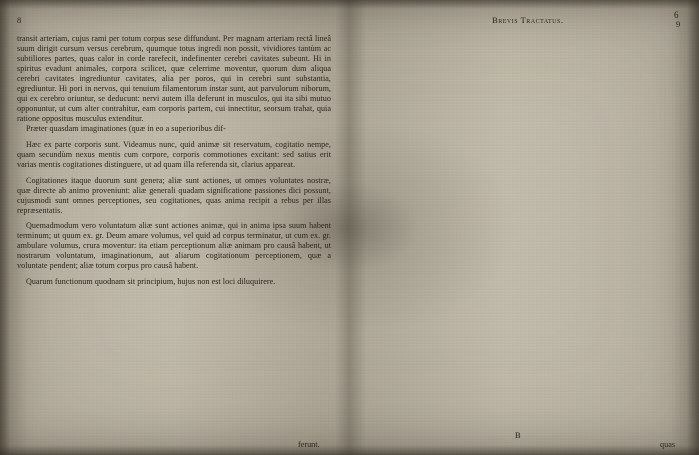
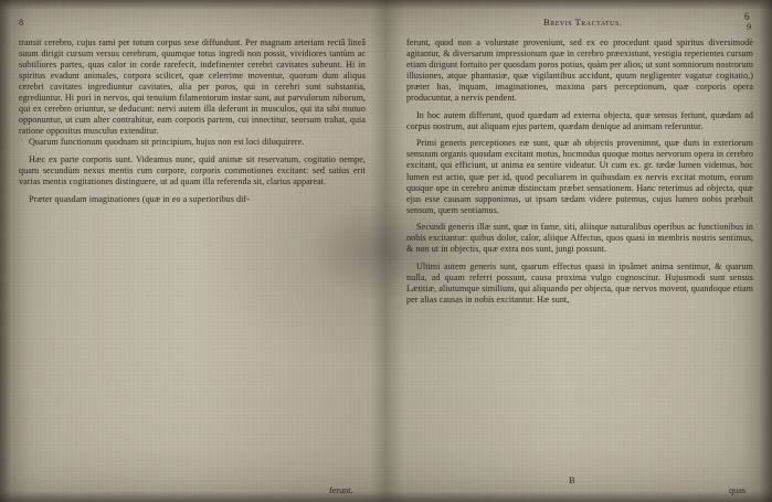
  8
  Brevis Tractatus.
  6
  9
- transit arteriam, cujus rami per totum corpus sese diffundunt. Per magnam arteriam rectâ lineâ suum dirigit cursum versus cerebrum, quumque totus ingredi non possit, vividiores tantùm ac subtiliores partes, quas calor in corde rarefecit, indefinenter cerebri cavitates subeunt. Hi in spiritus evadunt animales, corpora scilicet, quæ celerrime moventur, quorum dum aliqua cerebri cavitates ingrediuntur cavitates, alia per poros, qui in cerebri sunt substantia, egrediuntur. Hi pori in nervos, qui tenuium filamentorum instar sunt, aut parvulorum niborum, qui ex cerebro oriuntur, se deducunt: nervi autem illa deferunt in musculos, qui ita sibi mutuo opponuntur, ut cum alter contrahitur, eam corporis partem, cui innectitur, seorsum trahat, quia ratione oppositus musculus extenditur.
+ transit cerebro, cujus rami per totum corpus sese diffundunt. Per magnam arteriam rectâ lineâ suum dirigit cursum versus cerebrum, quumque totus ingredi non possit, vividiores tantùm ac subtiliores partes, quas calor in corde rarefecit, indefinenter cerebri cavitates subeunt. Hi in spiritus evadunt animales, corpora scilicet, quæ celerrime moventur, quorum dum aliqua cerebri cavitates ingrediuntur cavitates, alia per poros, qui in cerebri sunt substantia, egrediuntur. Hi pori in nervos, qui tenuium filamentorum instar sunt, aut parvulorum niborum, qui ex cerebro oriuntur, se deducunt: nervi autem illa deferunt in musculos, qui ita sibi mutuo opponuntur, ut cum alter contrahitur, eam corporis partem, cui innectitur, seorsum trahat, quia ratione oppositus musculus extenditur.
- Præter quasdam imaginationes (quæ in eo a superioribus dif-
+ Quarum functionum quodnam sit principium, hujus non est loci diluquirere.
  Hæc ex parte corporis sunt. Videamus nunc, quid animæ sit reservatum, cogitatio nempe, quam secundùm nexus mentis cum corpore, corporis commotiones excitant: sed satius erit varias mentis cogitationes distinguere, ut ad quam illa referenda sit, clarius appareat.
- Cogitationes itaque duorum sunt genera; aliæ sunt actiones, ut omnes voluntates nostræ, quæ directe ab animo proveniunt: aliæ generali quadam significatione passiones dici possunt, cujusmodi sunt omnes perceptiones, seu cogitationes, quas anima recipit a rebus per illas repræsentatis.
- Quemadmodum vero voluntatum aliæ sunt actiones animæ, qui in anima ipsa suum habent terminum; ut quum ex. gr. Deum amare volumus, vel quid ad corpus terminatur, ut cum ex. gr. ambulare volumus, crura moventur: ita etiam perceptionum aliæ animam pro causâ habent, ut nostrarum voluntatum, imaginationum, aut aliarum cogitationum perceptionem, quæ a voluntate pendent; aliæ totum corpus pro causâ habent.
- Quarum functionum quodnam sit principium, hujus non est loci diluquirere.
+ Præter quasdam imaginationes (quæ in eo a superioribus dif-
+ ferunt, quod non a voluntate proveniunt, sed ex eo procedunt quod spiritus diversimodè agitantur, & diversarum impressionum quæ in cerebro præexistunt, vestigia reperientes cursum etiam dirigunt fortuito per quosdam poros potius, quàm per alios; ut sunt somniorum nostrorum illusiones, atque phantasiæ, quæ vigilantibus accidunt, quum negligenter vagatur cogitatio,) præter has, inquam, imaginationes, maxima pars perceptionum, quæ corporis opera producuntur, a nervis pendent.
+ In hoc autem differunt, quod quædam ad externa objecta, quæ sensus feriunt, quædam ad corpus nostrum, aut aliquam ejus partem, quædam denique ad animam referuntur.
+ Primi generis perceptiones eæ sunt, quæ ab objectis provenimnt, quæ dum in exteriorum sensuum organis quosdam excitant motus, hocmodus quoque motus nervorum opera in cerebro excitant, qui efficiunt, ut anima ea sentire videatur. Ut cum ex. gr. tædæ lumen videmus, hoc lumen est actio, quæ per id, quod peculiarem in quibusdam ex nervis excitat motum, eorum quoque ope in cerebro animæ distinctam præbet sensationem. Hanc reterimus ad objecta, quæ ejus esse causam supponimus, ut ipsam tædam videre putemus, cujus lumen nobis præbuit sensum, quem sentiamus.
+ Secundi generis illæ sunt, quæ in fame, siti, aliisque naturalibus operibus ac functionibus in nobis excitantur: quibus dolor, calor, aliique Affectus, quos quasi in membris nostris sentimus, & non ut in objectis, quæ extra nos sunt, jungi possunt.
+ Ultimi autem generis sunt, quarum effectus quasi in ipsâmet anima sentimur, & quarum nulla, ad quam referri possunt, causa proxima vulgo cognoscitur. Hujusmodi sunt sensus Lætitiæ, aliutumque similium, qui aliquando per objecta, quæ nervos movent, quandoque etiam per alias causas in nobis excitantur. Hæ sunt,
  B
